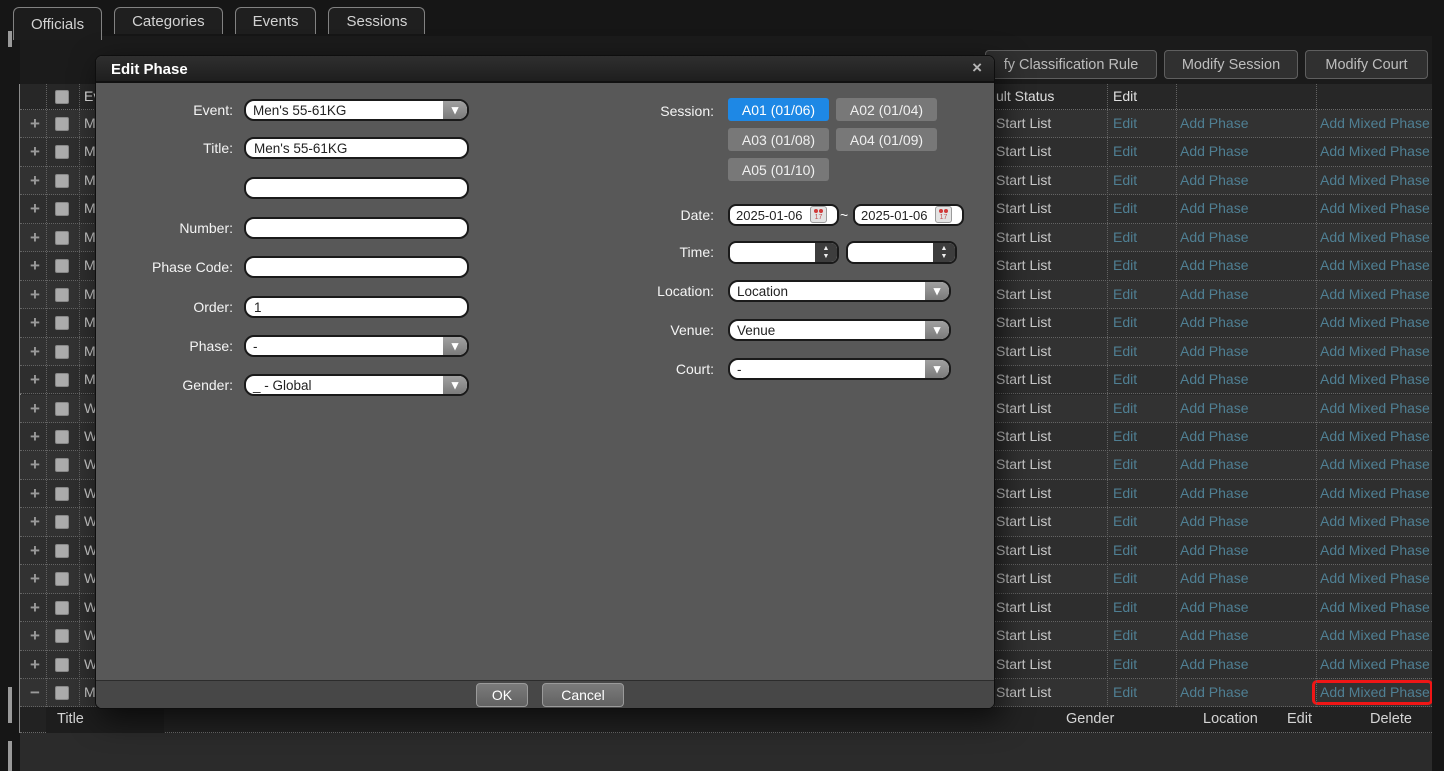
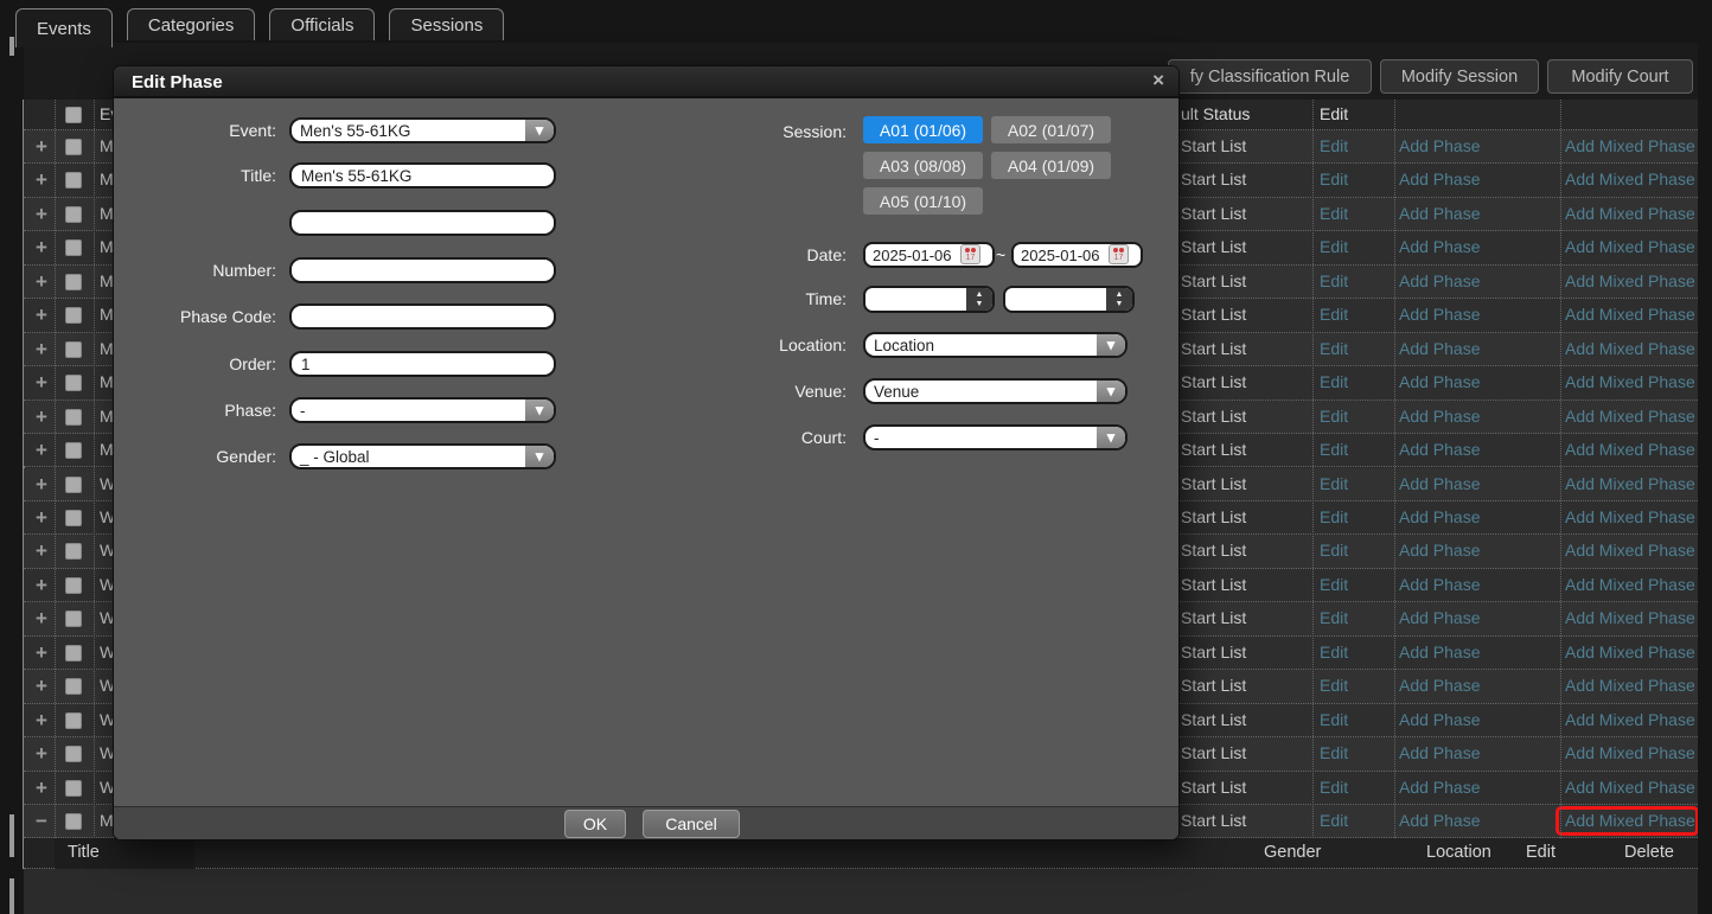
- Officials
+ Events
  Categories
- Events
+ Officials
  Sessions
  fy Classification Rule
  Modify Session
  Modify Court
  ult Status
  Edit
  +
  M
  Start List
  Edit
  Add Phase
  Add Mixed Phase
  +
  M
  Start List
  Edit
  Add Phase
  Add Mixed Phase
  +
  M
  Start List
  Edit
  Add Phase
  Add Mixed Phase
  +
  M
  Start List
  Edit
  Add Phase
  Add Mixed Phase
  +
  M
  Start List
  Edit
  Add Phase
  Add Mixed Phase
  +
  M
  Start List
  Edit
  Add Phase
  Add Mixed Phase
  +
  M
  Start List
  Edit
  Add Phase
  Add Mixed Phase
  +
  M
  Start List
  Edit
  Add Phase
  Add Mixed Phase
  +
  M
  Start List
  Edit
  Add Phase
  Add Mixed Phase
  +
  M
  Start List
  Edit
  Add Phase
  Add Mixed Phase
  +
  W
  Start List
  Edit
  Add Phase
  Add Mixed Phase
  +
  W
  Start List
  Edit
  Add Phase
  Add Mixed Phase
  +
  W
  Start List
  Edit
  Add Phase
  Add Mixed Phase
  +
  W
  Start List
  Edit
  Add Phase
  Add Mixed Phase
  +
  W
  Start List
  Edit
  Add Phase
  Add Mixed Phase
  +
  W
  Start List
  Edit
  Add Phase
  Add Mixed Phase
  +
  W
  Start List
  Edit
  Add Phase
  Add Mixed Phase
  +
  W
  Start List
  Edit
  Add Phase
  Add Mixed Phase
  +
  W
  Start List
  Edit
  Add Phase
  Add Mixed Phase
  +
  W
  Start List
  Edit
  Add Phase
  Add Mixed Phase
  −
  M
  Start List
  Edit
  Add Phase
  Add Mixed Phase
  Title
  Gender
  Location
  Edit
  Delete
  Edit Phase
  ×
  Event:
  Men's 55-61KG
  ▾
  Title:
  Men's 55-61KG
  Number:
  Phase Code:
  Order:
  1
  Phase:
  -
  ▾
  Gender:
  _ - Global
  ▾
  Session:
  Date:
  2025-01-06
  ~
  2025-01-06
  Time:
  Location:
  Location
  ▾
  Venue:
  Venue
  ▾
  Court:
  -
  ▾
  A01 (01/06)
- A02 (01/04)
+ A02 (01/07)
- A03 (01/08)
+ A03 (08/08)
  A04 (01/09)
  A05 (01/10)
  OK
  Cancel
